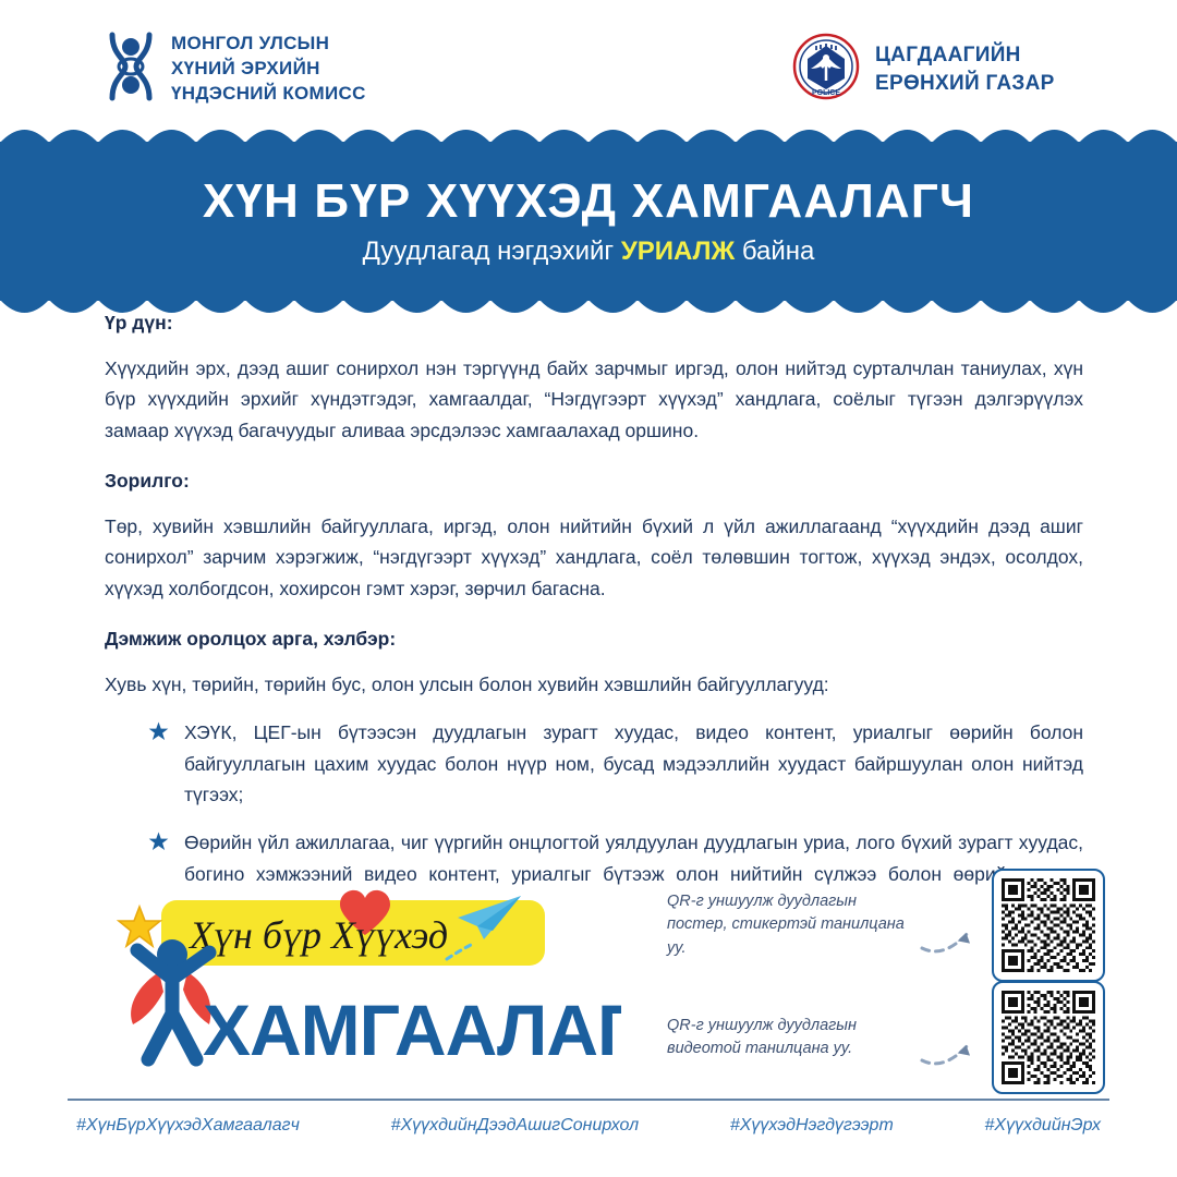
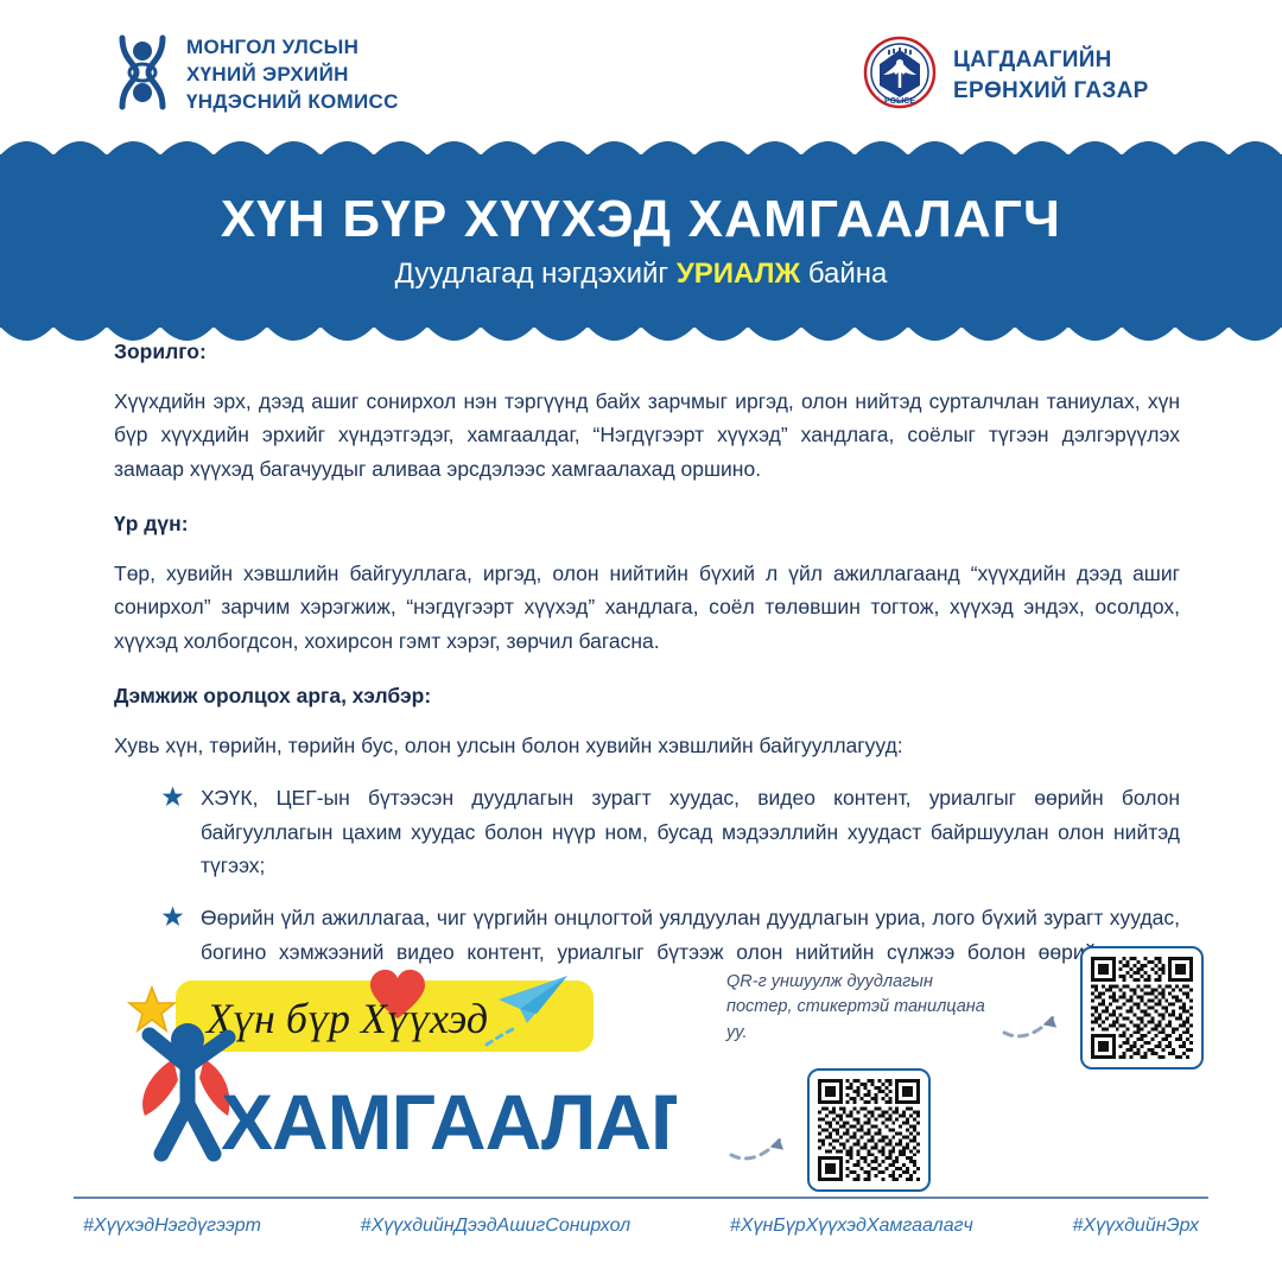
  МОНГОЛ УЛСЫН
  ХҮНИЙ ЭРХИЙН
  ҮНДЭСНИЙ КОМИСС
  ЦАГДААГИЙН
  ЕРӨНХИЙ ГАЗАР
  ХҮН БҮР ХҮҮХЭД ХАМГААЛАГЧ
  Дуудлагад нэгдэхийг УРИАЛЖ байна
- Үр дүн:
+ Зорилго:
  Хүүхдийн эрх, дээд ашиг сонирхол нэн тэргүүнд байх зарчмыг иргэд, олон нийтэд сурталчлан таниулах, хүн бүр хүүхдийн эрхийг хүндэтгэдэг, хамгаалдаг, “Нэгдүгээрт хүүхэд” хандлага, соёлыг түгээн дэлгэрүүлэх замаар хүүхэд багачуудыг аливаа эрсдэлээс хамгаалахад оршино.
- Зорилго:
+ Үр дүн:
  Төр, хувийн хэвшлийн байгууллага, иргэд, олон нийтийн бүхий л үйл ажиллагаанд “хүүхдийн дээд ашиг сонирхол” зарчим хэрэгжиж, “нэгдүгээрт хүүхэд” хандлага, соёл төлөвшин тогтож, хүүхэд эндэх, осолдох, хүүхэд холбогдсон, хохирсон гэмт хэрэг, зөрчил багасна.
  Дэмжиж оролцох арга, хэлбэр:
  Хувь хүн, төрийн, төрийн бус, олон улсын болон хувийн хэвшлийн байгууллагууд:
  ХЭҮК, ЦЕГ-ын бүтээсэн дуудлагын зурагт хуудас, видео контент, уриалгыг өөрийн болон байгууллагын цахим хуудас болон нүүр ном, бусад мэдээллийн хуудаст байршуулан олон нийтэд түгээх;
  Өөрийн үйл ажиллагаа, чиг үүргийн онцлогтой уялдуулан дуудлагын уриа, лого бүхий зурагт хуудас, богино хэмжээний видео контент, уриалгыг бүтээж олон нийтийн сүлжээ болон өөри
  Хүн бүр Хүүхэд
  ХАМГААЛАГ
  QR-г уншуулж дуудлагын постер, стикертэй танилцана уу.
- QR-г уншуулж дуудлагын видеотой танилцана уу.
- #ХүнБүрХүүхэдХамгаалагч
+ #ХүүхэдНэгдүгээрт
  #ХүүхдийнДээдАшигСонирхол
- #ХүүхэдНэгдүгээрт
+ #ХүнБүрХүүхэдХамгаалагч
  #ХүүхдийнЭрх
